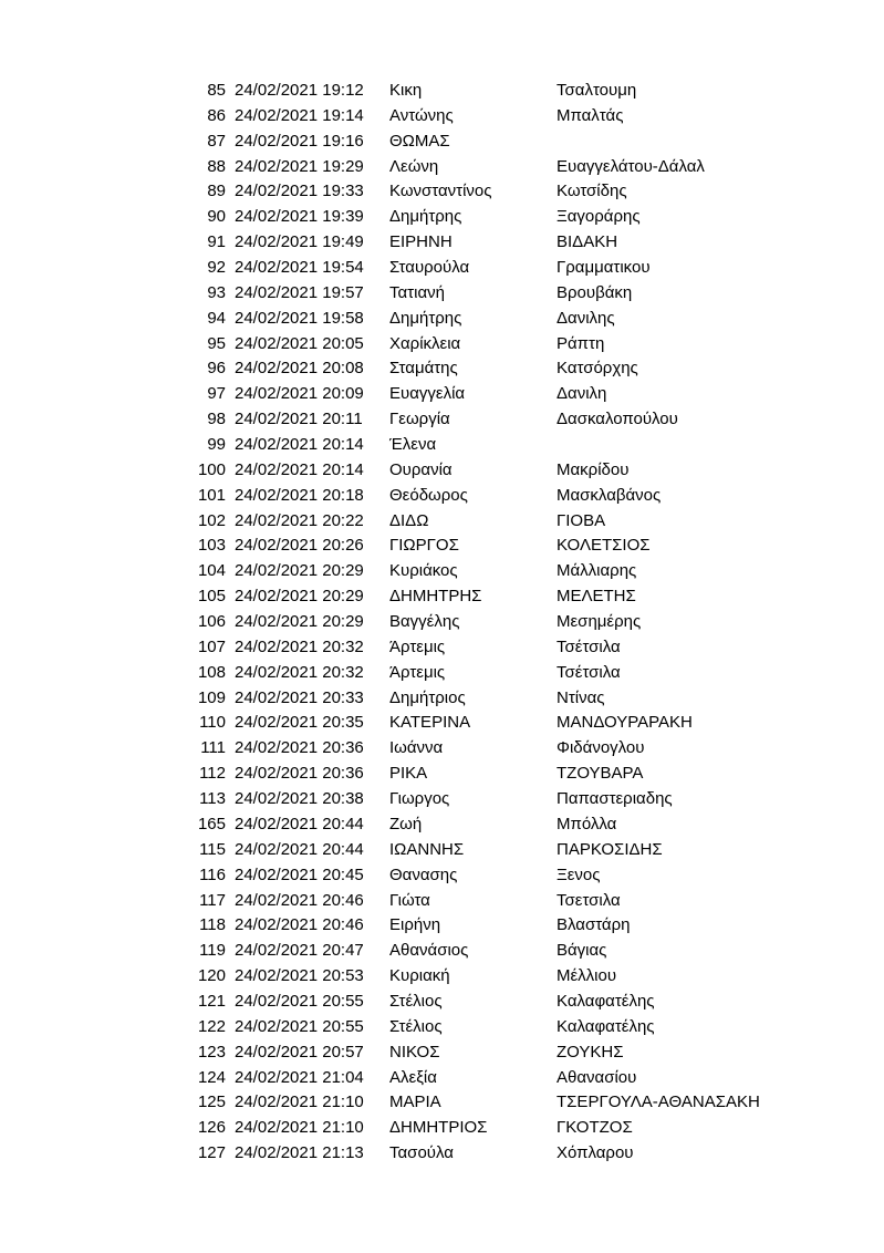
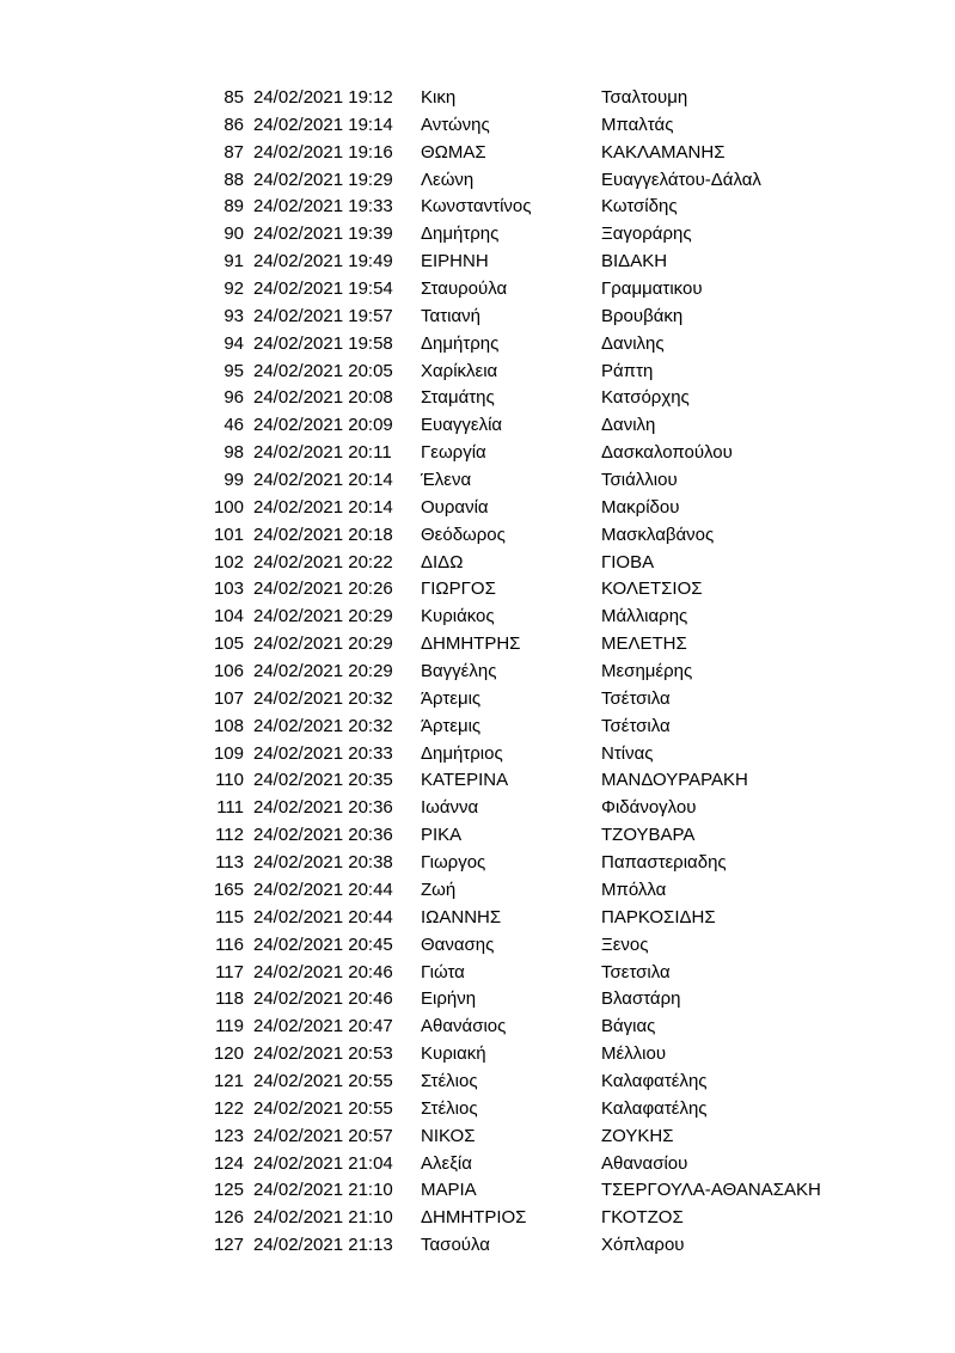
  85
  24/02/2021 19:12
  Κικη
  Τσαλτουμη
  86
  24/02/2021 19:14
  Αντώνης
  Μπαλτάς
  87
  24/02/2021 19:16
  ΘΩΜΑΣ
+ ΚΑΚΛΑΜΑΝΗΣ
  88
  24/02/2021 19:29
  Λεώνη
  Ευαγγελάτου-Δάλαλ
  89
  24/02/2021 19:33
  Κωνσταντίνος
  Κωτσίδης
  90
  24/02/2021 19:39
  Δημήτρης
  Ξαγοράρης
  91
  24/02/2021 19:49
  ΕΙΡΗΝΗ
  ΒΙΔΑΚΗ
  92
  24/02/2021 19:54
  Σταυρούλα
  Γραμματικου
  93
  24/02/2021 19:57
  Τατιανή
  Βρουβάκη
  94
  24/02/2021 19:58
  Δημήτρης
  Δανιλης
  95
  24/02/2021 20:05
  Χαρίκλεια
  Ράπτη
  96
  24/02/2021 20:08
  Σταμάτης
  Κατσόρχης
- 97
+ 46
  24/02/2021 20:09
  Ευαγγελία
  Δανιλη
  98
  24/02/2021 20:11
  Γεωργία
  Δασκαλοπούλου
  99
  24/02/2021 20:14
  Έλενα
+ Τσιάλλιου
  100
  24/02/2021 20:14
  Ουρανία
  Μακρίδου
  101
  24/02/2021 20:18
  Θεόδωρος
  Μασκλαβάνος
  102
  24/02/2021 20:22
  ΔΙΔΩ
  ΓΙΟΒΑ
  103
  24/02/2021 20:26
  ΓΙΩΡΓΟΣ
  ΚΟΛΕΤΣΙΟΣ
  104
  24/02/2021 20:29
  Κυριάκος
  Μάλλιαρης
  105
  24/02/2021 20:29
  ΔΗΜΗΤΡΗΣ
  ΜΕΛΕΤΗΣ
  106
  24/02/2021 20:29
  Βαγγέλης
  Μεσημέρης
  107
  24/02/2021 20:32
  Άρτεμις
  Τσέτσιλα
  108
  24/02/2021 20:32
  Άρτεμις
  Τσέτσιλα
  109
  24/02/2021 20:33
  Δημήτριος
  Ντίνας
  110
  24/02/2021 20:35
  ΚΑΤΕΡΙΝΑ
  ΜΑΝΔΟΥΡΑΡΑΚΗ
  111
  24/02/2021 20:36
  Ιωάννα
  Φιδάνογλου
  112
  24/02/2021 20:36
  ΡΙΚΑ
  ΤΖΟΥΒΑΡΑ
  113
  24/02/2021 20:38
  Γιωργος
  Παπαστεριαδης
  165
  24/02/2021 20:44
  Ζωή
  Μπόλλα
  115
  24/02/2021 20:44
  ΙΩΑΝΝΗΣ
  ΠΑΡΚΟΣΙΔΗΣ
  116
  24/02/2021 20:45
  Θανασης
  Ξενος
  117
  24/02/2021 20:46
  Γιώτα
  Τσετσιλα
  118
  24/02/2021 20:46
  Ειρήνη
  Βλαστάρη
  119
  24/02/2021 20:47
  Αθανάσιος
  Βάγιας
  120
  24/02/2021 20:53
  Κυριακή
  Μέλλιου
  121
  24/02/2021 20:55
  Στέλιος
  Καλαφατέλης
  122
  24/02/2021 20:55
  Στέλιος
  Καλαφατέλης
  123
  24/02/2021 20:57
  ΝΙΚΟΣ
  ΖΟΥΚΗΣ
  124
  24/02/2021 21:04
  Αλεξία
  Αθανασίου
  125
  24/02/2021 21:10
  ΜΑΡΙΑ
  ΤΣΕΡΓΟΥΛΑ-ΑΘΑΝΑΣΑΚΗ
  126
  24/02/2021 21:10
  ΔΗΜΗΤΡΙΟΣ
  ΓΚΟΤΖΟΣ
  127
  24/02/2021 21:13
  Τασούλα
  Χόπλαρου
